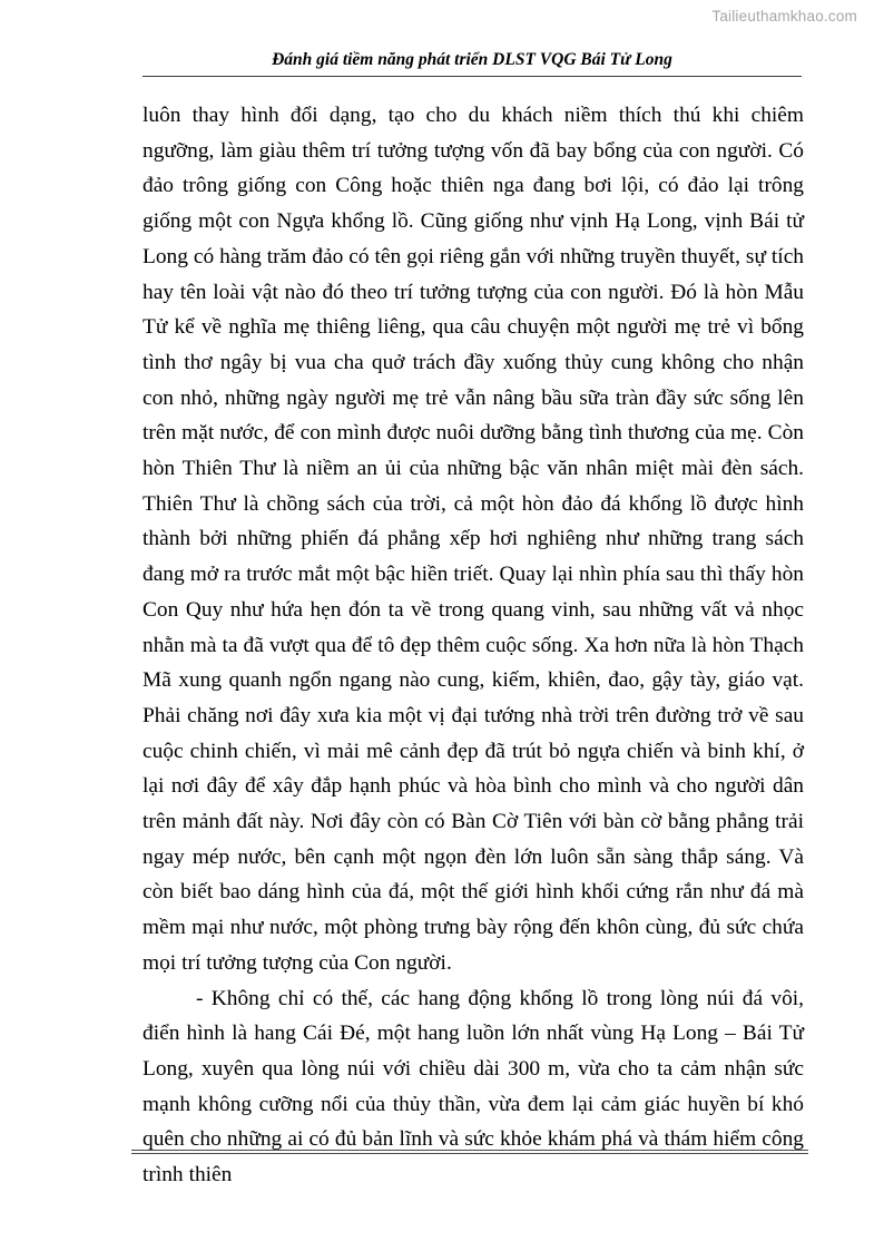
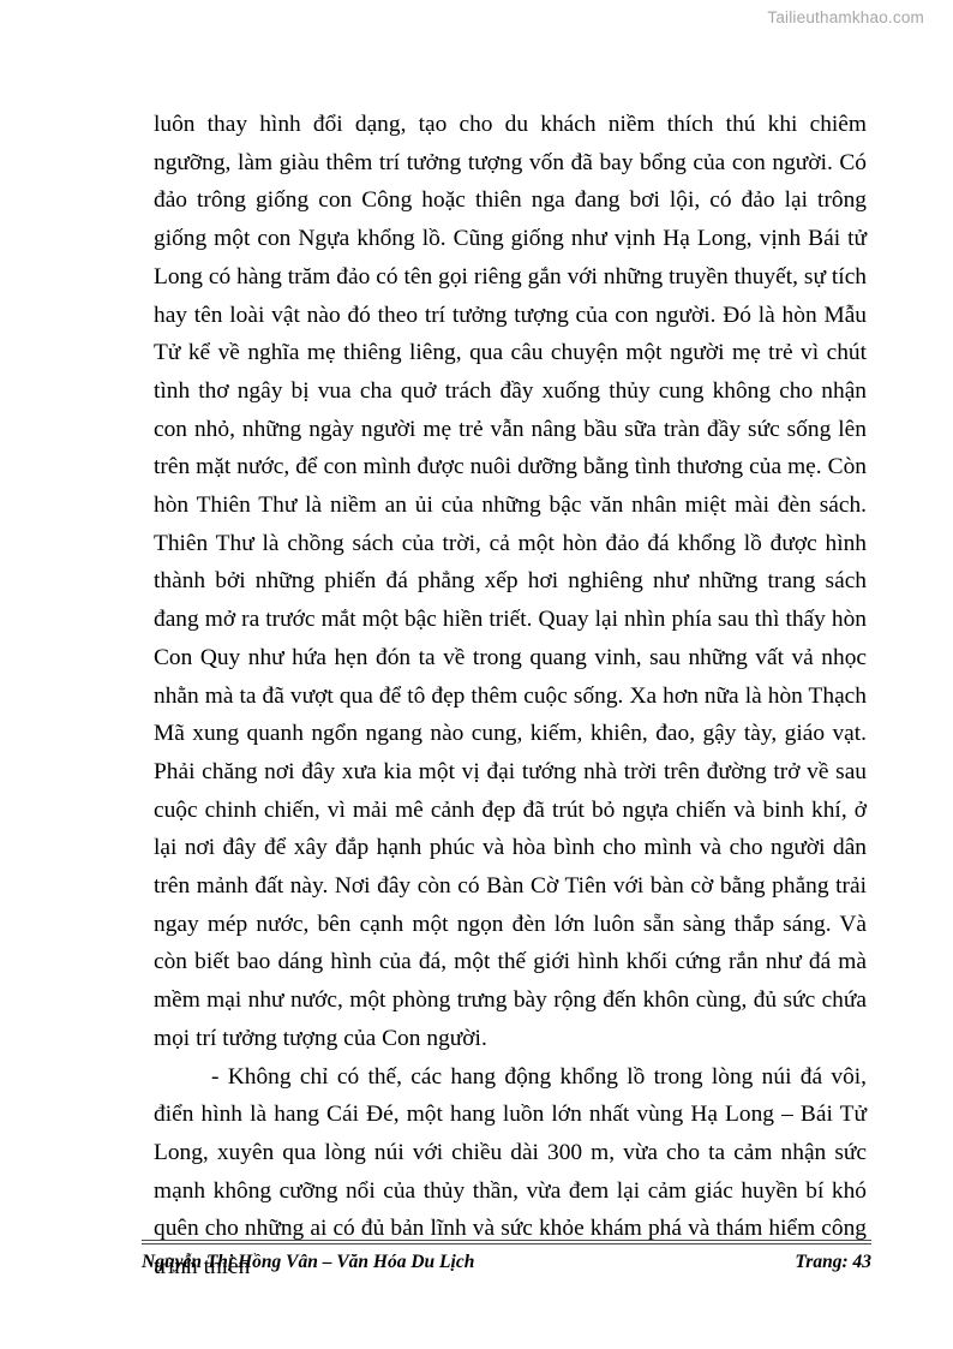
  Tailieuthamkhao.com
- Đánh giá tiềm năng phát triển DLST VQG Bái Tử Long
- luôn thay hình đổi dạng, tạo cho du khách niềm thích thú khi chiêm ngưỡng, làm giàu thêm trí tưởng tượng vốn đã bay bổng của con người. Có đảo trông giống con Công hoặc thiên nga đang bơi lội, có đảo lại trông giống một con Ngựa khổng lồ. Cũng giống như vịnh Hạ Long, vịnh Bái tử Long có hàng trăm đảo có tên gọi riêng gắn với những truyền thuyết, sự tích hay tên loài vật nào đó theo trí tưởng tượng của con người. Đó là hòn Mẫu Tử kể về nghĩa mẹ thiêng liêng, qua câu chuyện một người mẹ trẻ vì bổng tình thơ ngây bị vua cha quở trách đầy xuống thủy cung không cho nhận con nhỏ, những ngày người mẹ trẻ vẫn nâng bầu sữa tràn đầy sức sống lên trên mặt nước, để con mình được nuôi dưỡng bằng tình thương của mẹ. Còn hòn Thiên Thư là niềm an ủi của những bậc văn nhân miệt mài đèn sách. Thiên Thư là chồng sách của trời, cả một hòn đảo đá khổng lồ được hình thành bởi những phiến đá phẳng xếp hơi nghiêng như những trang sách đang mở ra trước mắt một bậc hiền triết. Quay lại nhìn phía sau thì thấy hòn Con Quy như hứa hẹn đón ta về trong quang vinh, sau những vất vả nhọc nhằn mà ta đã vượt qua để tô đẹp thêm cuộc sống. Xa hơn nữa là hòn Thạch Mã xung quanh ngổn ngang nào cung, kiếm, khiên, đao, gậy tày, giáo vạt. Phải chăng nơi đây xưa kia một vị đại tướng nhà trời trên đường trở về sau cuộc chinh chiến, vì mải mê cảnh đẹp đã trút bỏ ngựa chiến và binh khí, ở lại nơi đây để xây đắp hạnh phúc và hòa bình cho mình và cho người dân trên mảnh đất này. Nơi đây còn có Bàn Cờ Tiên với bàn cờ bằng phẳng trải ngay mép nước, bên cạnh một ngọn đèn lớn luôn sẵn sàng thắp sáng. Và còn biết bao dáng hình của đá, một thế giới hình khối cứng rắn như đá mà mềm mại như nước, một phòng trưng bày rộng đến khôn cùng, đủ sức chứa mọi trí tưởng tượng của Con người.
+ luôn thay hình đổi dạng, tạo cho du khách niềm thích thú khi chiêm ngưỡng, làm giàu thêm trí tưởng tượng vốn đã bay bổng của con người. Có đảo trông giống con Công hoặc thiên nga đang bơi lội, có đảo lại trông giống một con Ngựa khổng lồ. Cũng giống như vịnh Hạ Long, vịnh Bái tử Long có hàng trăm đảo có tên gọi riêng gắn với những truyền thuyết, sự tích hay tên loài vật nào đó theo trí tưởng tượng của con người. Đó là hòn Mẫu Tử kể về nghĩa mẹ thiêng liêng, qua câu chuyện một người mẹ trẻ vì chút tình thơ ngây bị vua cha quở trách đầy xuống thủy cung không cho nhận con nhỏ, những ngày người mẹ trẻ vẫn nâng bầu sữa tràn đầy sức sống lên trên mặt nước, để con mình được nuôi dưỡng bằng tình thương của mẹ. Còn hòn Thiên Thư là niềm an ủi của những bậc văn nhân miệt mài đèn sách. Thiên Thư là chồng sách của trời, cả một hòn đảo đá khổng lồ được hình thành bởi những phiến đá phẳng xếp hơi nghiêng như những trang sách đang mở ra trước mắt một bậc hiền triết. Quay lại nhìn phía sau thì thấy hòn Con Quy như hứa hẹn đón ta về trong quang vinh, sau những vất vả nhọc nhằn mà ta đã vượt qua để tô đẹp thêm cuộc sống. Xa hơn nữa là hòn Thạch Mã xung quanh ngổn ngang nào cung, kiếm, khiên, đao, gậy tày, giáo vạt. Phải chăng nơi đây xưa kia một vị đại tướng nhà trời trên đường trở về sau cuộc chinh chiến, vì mải mê cảnh đẹp đã trút bỏ ngựa chiến và binh khí, ở lại nơi đây để xây đắp hạnh phúc và hòa bình cho mình và cho người dân trên mảnh đất này. Nơi đây còn có Bàn Cờ Tiên với bàn cờ bằng phẳng trải ngay mép nước, bên cạnh một ngọn đèn lớn luôn sẵn sàng thắp sáng. Và còn biết bao dáng hình của đá, một thế giới hình khối cứng rắn như đá mà mềm mại như nước, một phòng trưng bày rộng đến khôn cùng, đủ sức chứa mọi trí tưởng tượng của Con người.
  - Không chỉ có thế, các hang động khổng lồ trong lòng núi đá vôi, điển hình là hang Cái Đé, một hang luồn lớn nhất vùng Hạ Long – Bái Tử Long, xuyên qua lòng núi với chiều dài 300 m, vừa cho ta cảm nhận sức mạnh không cưỡng nổi của thủy thần, vừa đem lại cảm giác huyền bí khó quên cho những ai có đủ bản lĩnh và sức khỏe khám phá và thám hiểm công trình thiên
+ Nguyễn Thị Hồng Vân – Văn Hóa Du Lịch
+ Trang: 43
